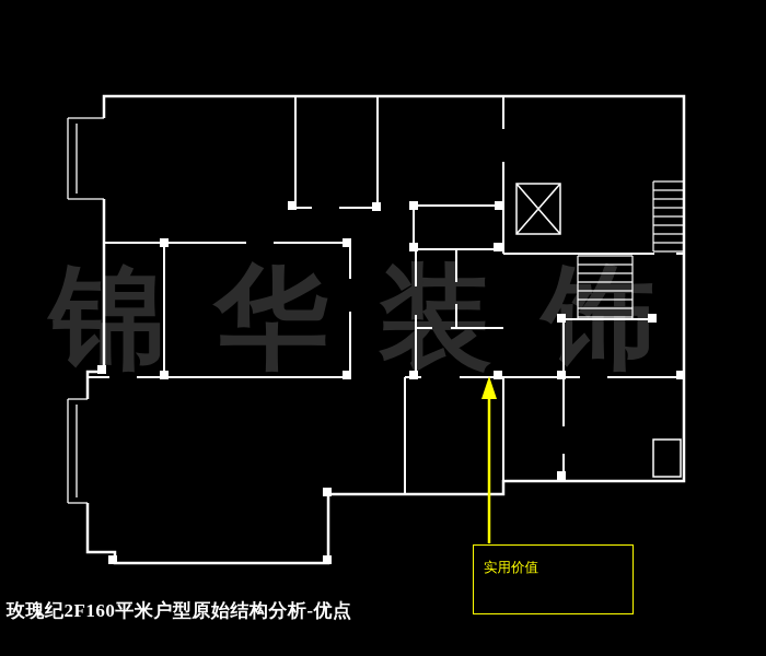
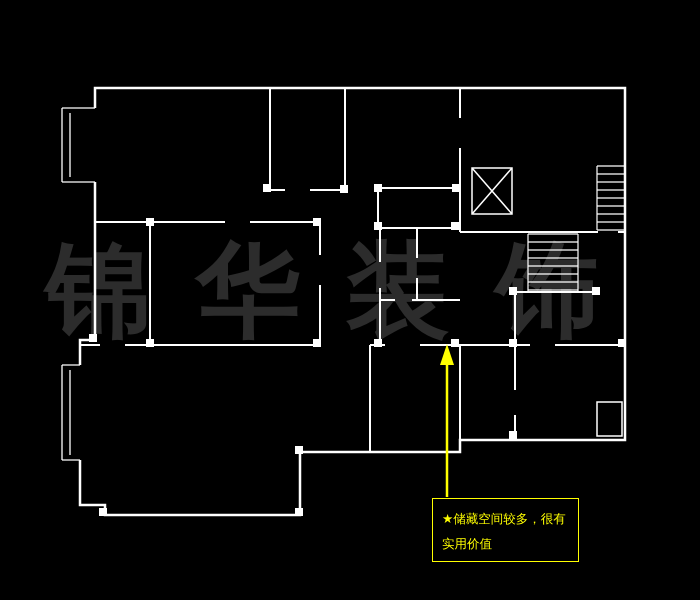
  锦 华 装
+ ★储藏空间较多，很有
  实用价值
- 玫瑰纪2F160平米户型原始结构分析-优点
